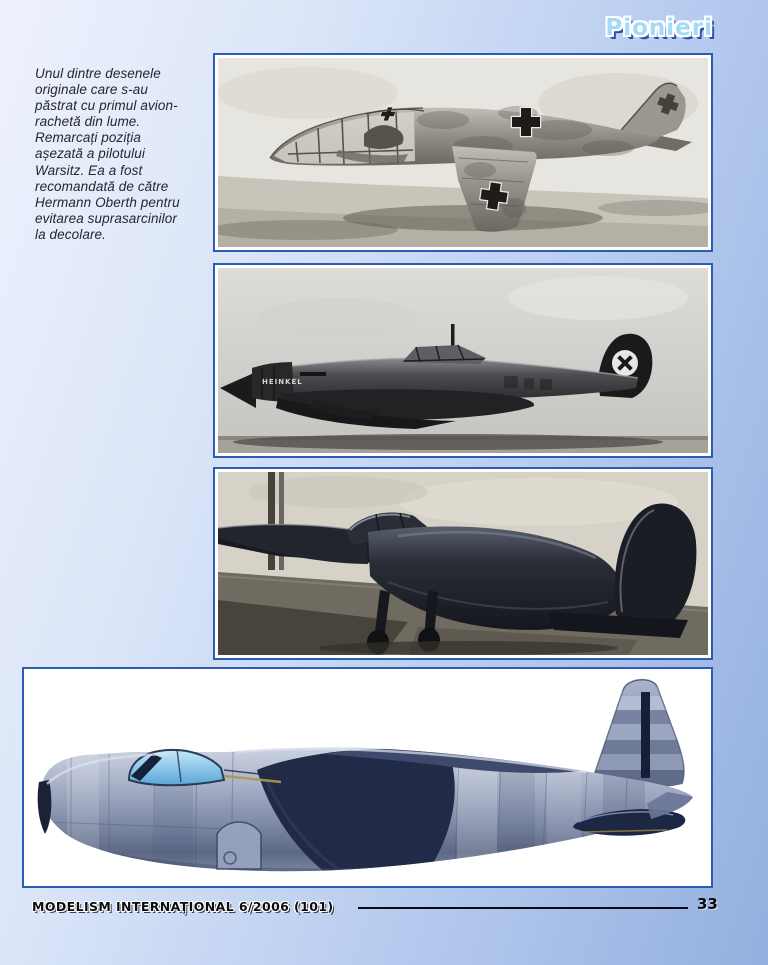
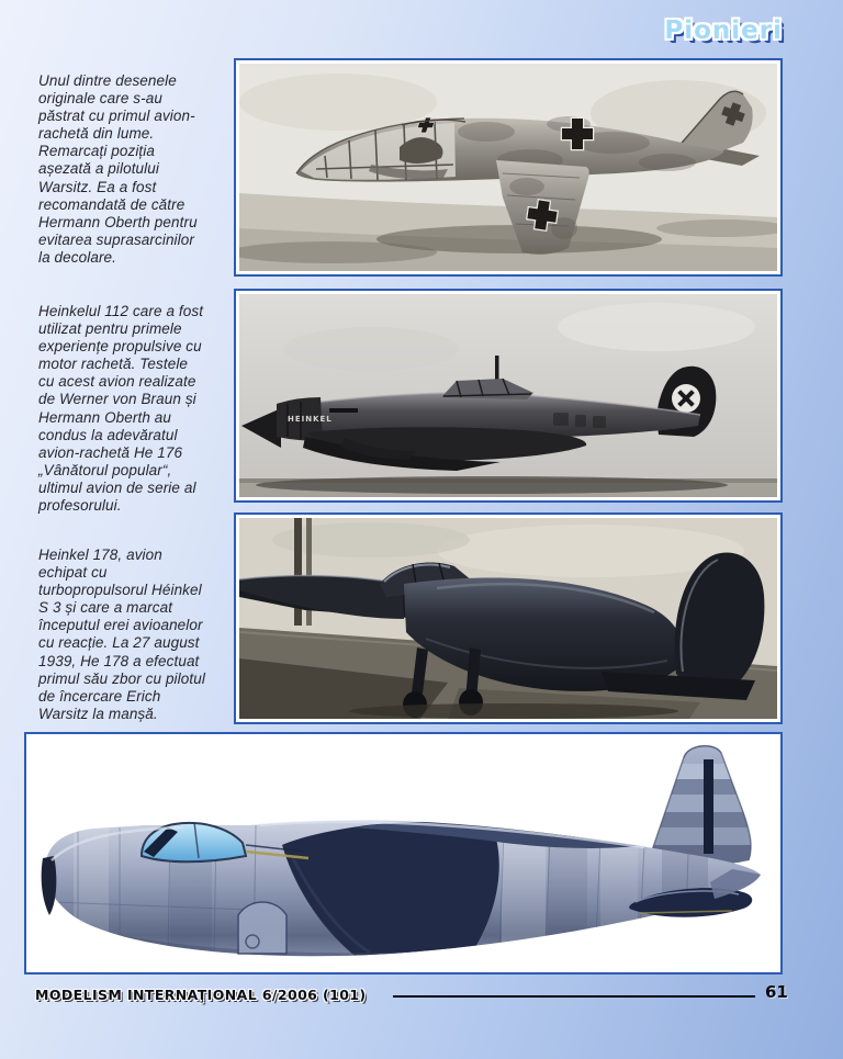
  Pionieri
  Unul dintre desenele
  originale care s-au
  păstrat cu primul avion-
  rachetă din lume.
  Remarcați poziția
  așezată a pilotului
  Warsitz. Ea a fost
  recomandată de către
  Hermann Oberth pentru
  evitarea suprasarcinilor
  la decolare.
+ Heinkelul 112 care a fost
+ utilizat pentru primele
+ experiențe propulsive cu
+ motor rachetă. Testele
+ cu acest avion realizate
+ de Werner von Braun și
+ Hermann Oberth au
+ condus la adevăratul
+ avion-rachetă He 176
+ „Vânătorul popular“,
+ ultimul avion de serie al
+ profesorului.
+ Heinkel 178, avion
+ echipat cu
+ turbopropulsorul Héinkel
+ S 3 și care a marcat
+ începutul erei avioanelor
+ cu reacție. La 27 august
+ 1939, He 178 a efectuat
+ primul său zbor cu pilotul
+ de încercare Erich
+ Warsitz la manșă.
  HEINKEL
  MODELISM INTERNAŢIONAL 6/2006 (101)
- 33
+ 61
